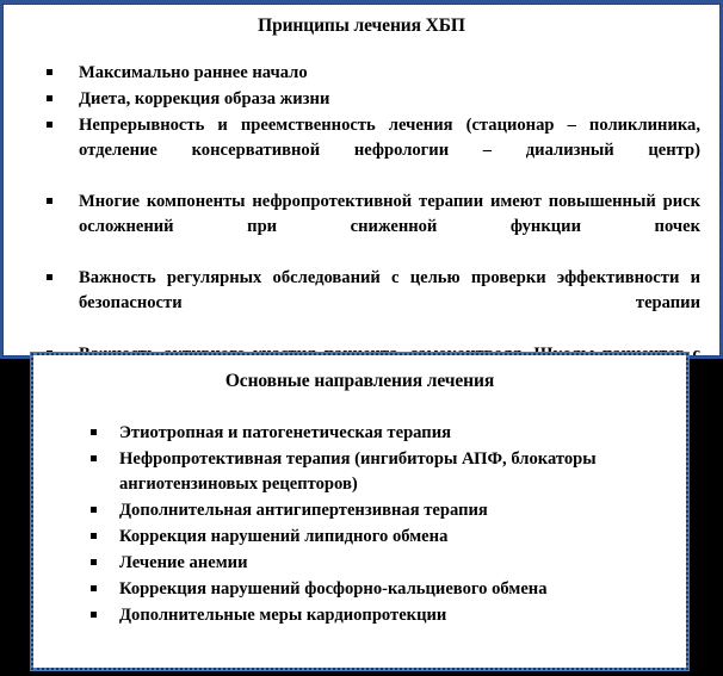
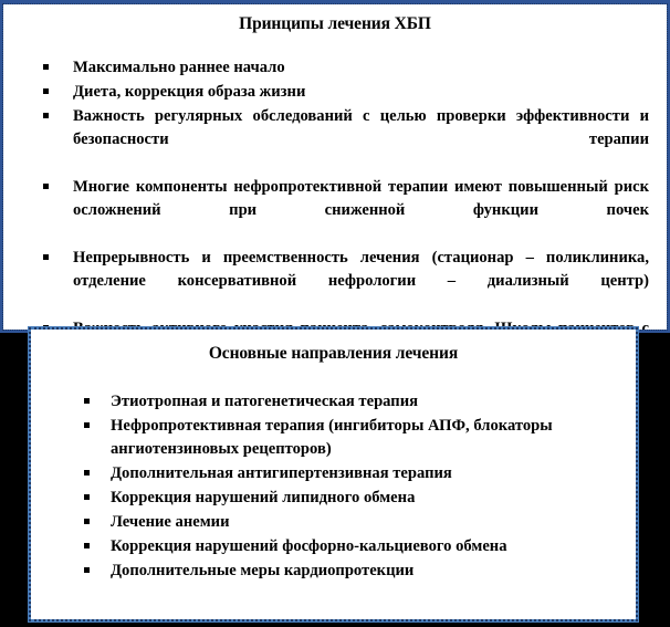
  Принципы лечения ХБП
  Максимально раннее начало
  Диета, коррекция образа жизни
- Непрерывность и преемственность лечения (стационар – поликлиника, отделение консервативной нефрологии – диализный центр)
+ Важность регулярных обследований с целью проверки эффективности и безопасности терапии
  Многие компоненты нефропротективной терапии имеют повышенный риск осложнений при сниженной функции почек
- Важность регулярных обследований с целью проверки эффективности и безопасности терапии
+ Непрерывность и преемственность лечения (стационар – поликлиника, отделение консервативной нефрологии – диализный центр)
  Основные направления лечения
  Этиотропная и патогенетическая терапия
  Нефропротективная терапия (ингибиторы АПФ, блокаторы ангиотензиновых рецепторов)
  Дополнительная антигипертензивная терапия
  Коррекция нарушений липидного обмена
  Лечение анемии
  Коррекция нарушений фосфорно-кальциевого обмена
  Дополнительные меры кардиопротекции
